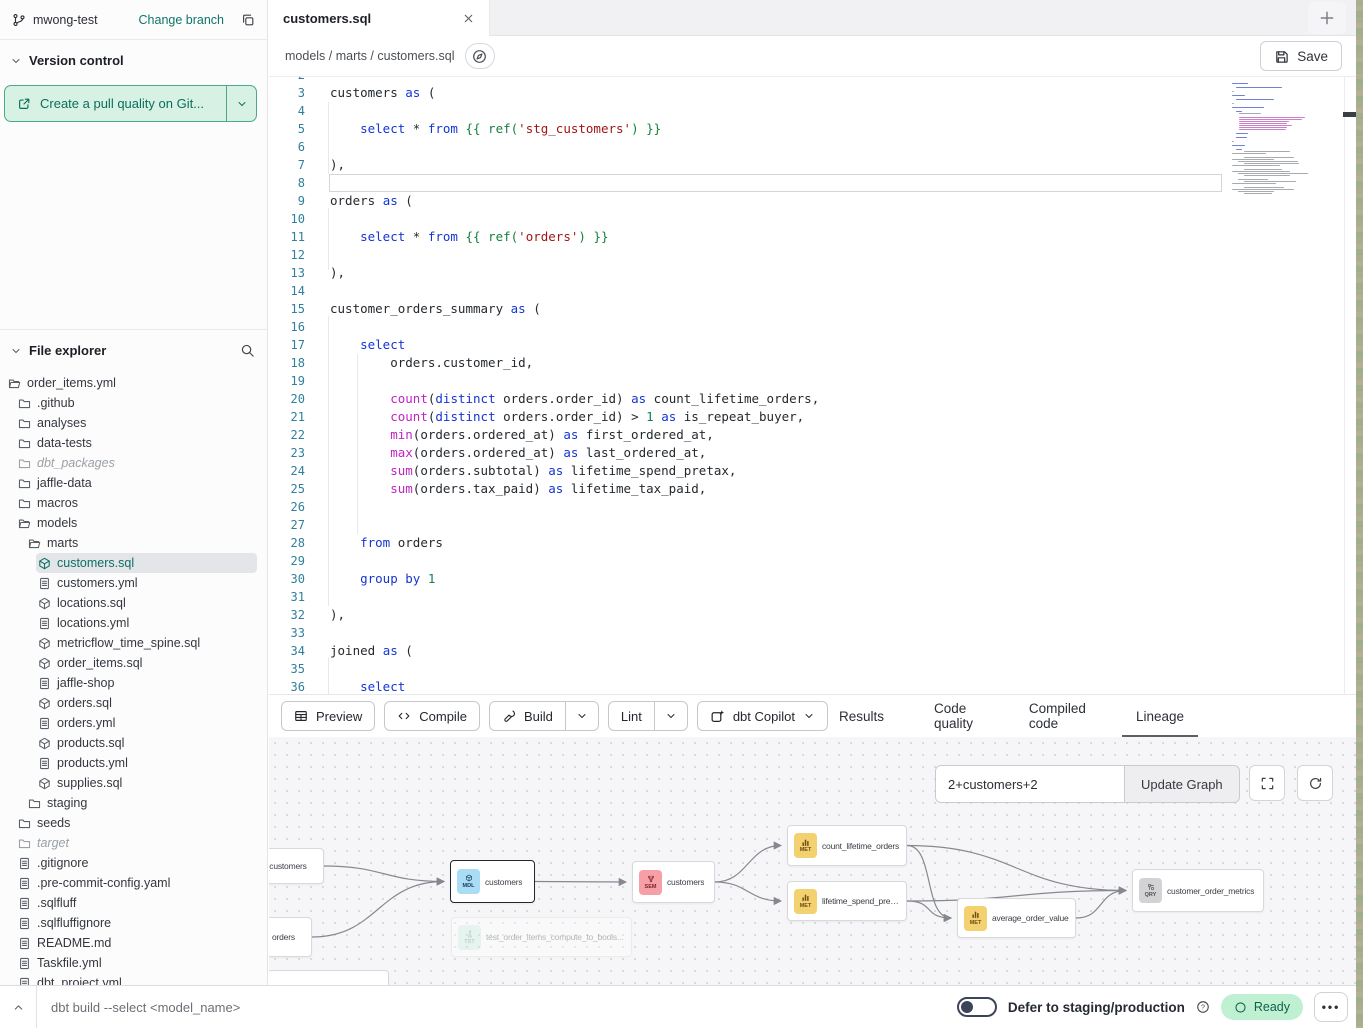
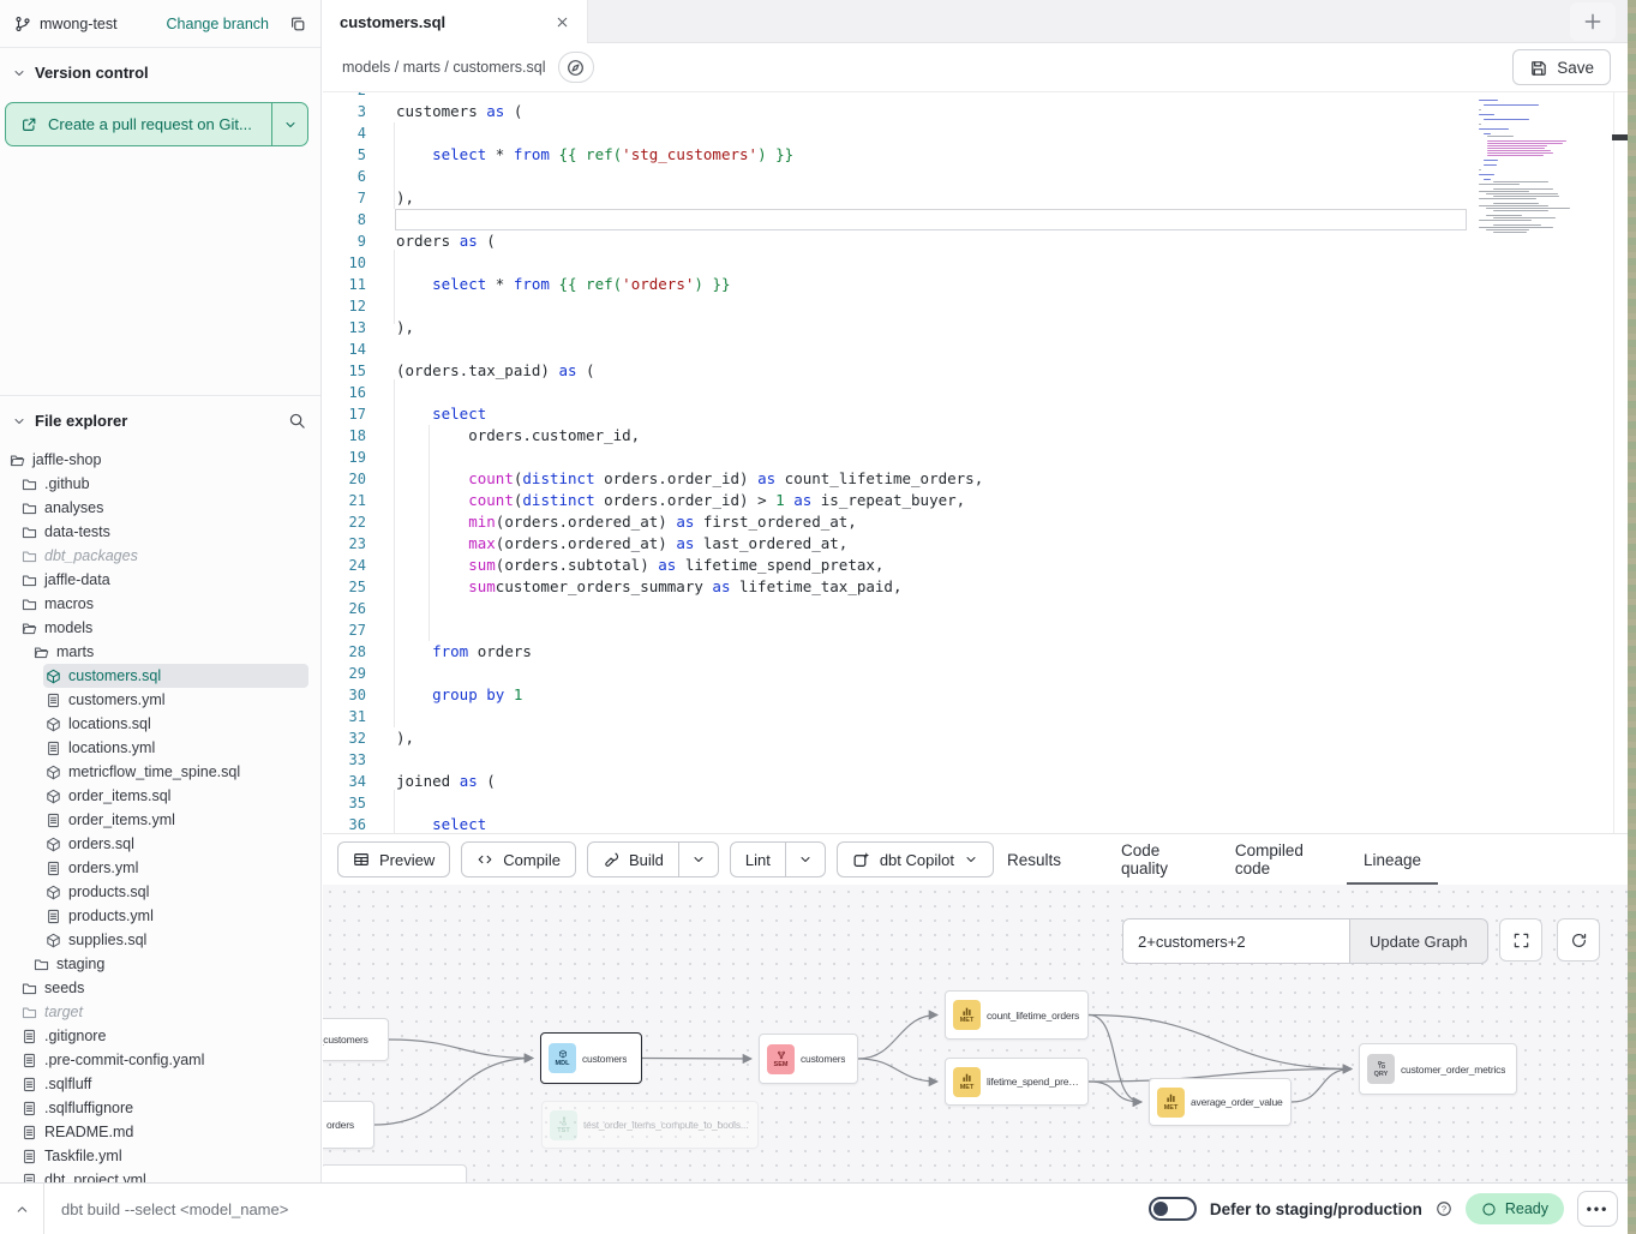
  mwong-test
  Change branch
  Version control
- Create a pull quality on Git...
+ Create a pull request on Git...
  File explorer
- order_items.yml
+ jaffle-shop
  .github
  analyses
  data-tests
  dbt_packages
  jaffle-data
  macros
  models
  marts
  customers.sql
  customers.yml
  locations.sql
  locations.yml
  metricflow_time_spine.sql
  order_items.sql
- jaffle-shop
+ order_items.yml
  orders.sql
  orders.yml
  products.sql
  products.yml
  supplies.sql
  staging
  seeds
  target
  .gitignore
  .pre-commit-config.yaml
  .sqlfluff
  .sqlfluffignore
  README.md
  Taskfile.yml
  dbt_project.yml
  customers.sql
  models / marts / customers.sql
  Save
  3
  customers as (
  4
  5
  select * from {{ ref('stg_customers') }}
  6
  7
  ),
  8
  9
  orders as (
  10
  11
  select * from {{ ref('orders') }}
  12
  13
  ),
  14
  15
- customer_orders_summary as (
+ (orders.tax_paid) as (
  16
  17
  select
  18
  orders.customer_id,
  19
  20
  count(distinct orders.order_id) as count_lifetime_orders,
  21
  count(distinct orders.order_id) > 1 as is_repeat_buyer,
  22
  min(orders.ordered_at) as first_ordered_at,
  23
  max(orders.ordered_at) as last_ordered_at,
  24
  sum(orders.subtotal) as lifetime_spend_pretax,
  25
- sum(orders.tax_paid) as lifetime_tax_paid,
+ sumcustomer_orders_summary as lifetime_tax_paid,
  26
  27
  28
  from orders
  29
  30
  group by 1
  31
  32
  ),
  33
  34
  joined as (
  35
  36
  select
  Preview
  Compile
  Build
  Lint
  dbt Copilot
  Results
  Code quality
  Compiled code
  Lineage
  2+customers+2
  Update Graph
  orders
  customers
  test_order_items_compute_to_bools...
  customers
  count_lifetime_orders
  lifetime_spend_pretax
  average_order_value
  customer_order_metrics
  dbt build --select <model_name>
  Defer to staging/production
  ?
  Ready
  •••
